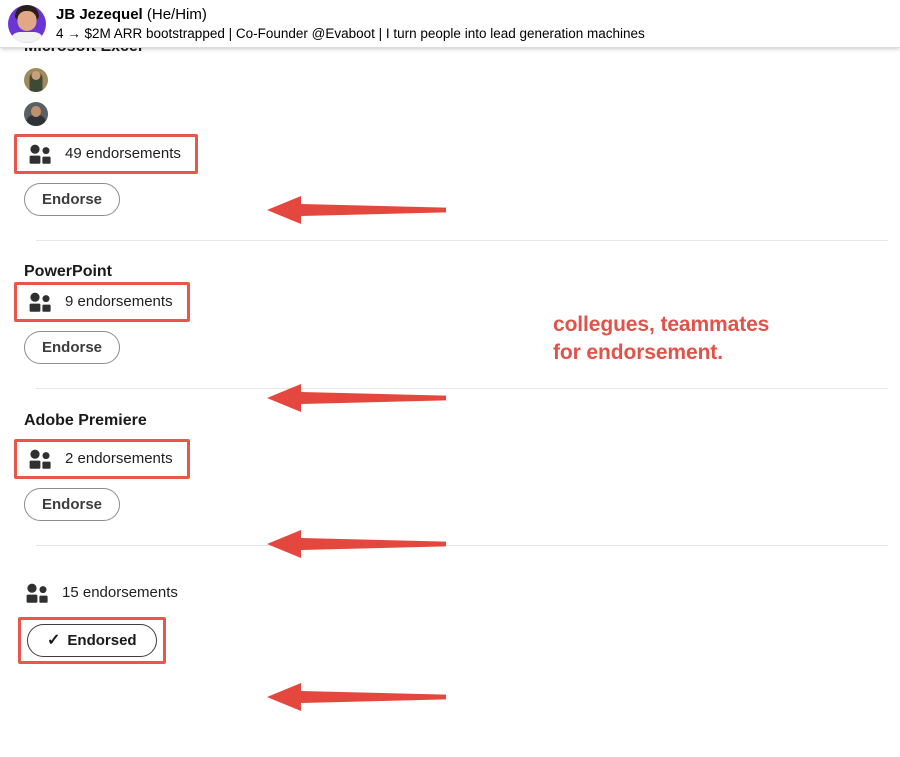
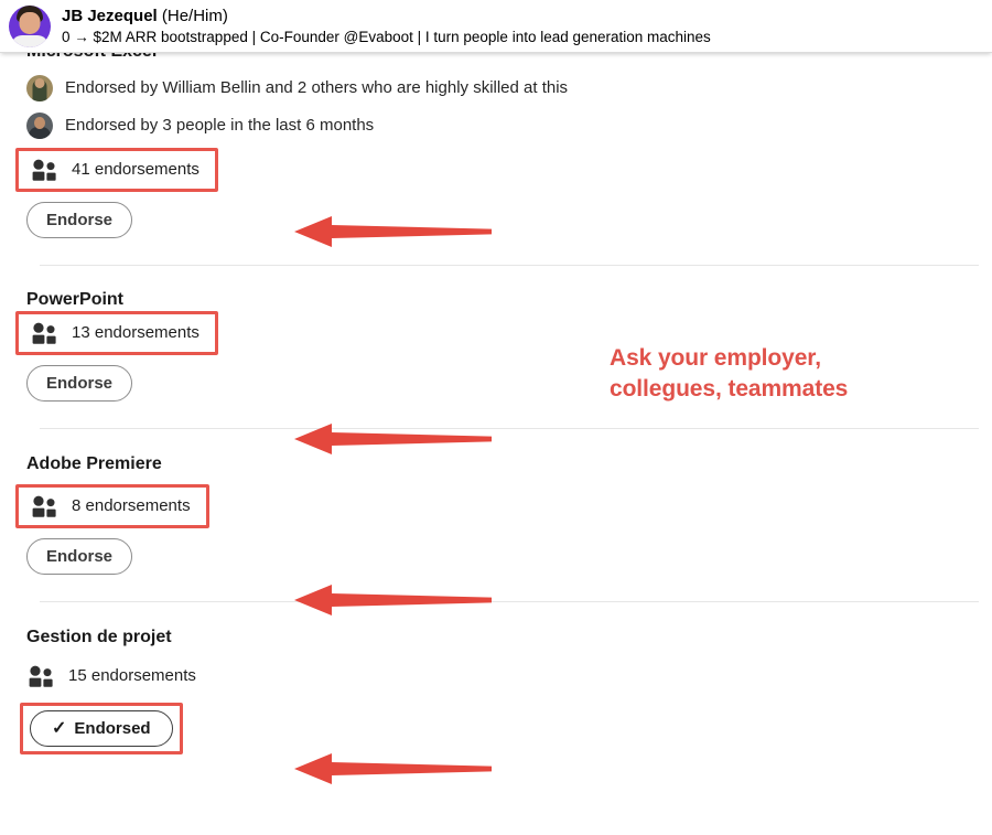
+ Endorsed by William Bellin and 2 others who are highly skilled at this
+ Endorsed by 3 people in the last 6 months
- 49 endorsements
+ 41 endorsements
  Endorse
  PowerPoint
- 9 endorsements
+ 13 endorsements
  Endorse
  Adobe Premiere
- 2 endorsements
+ 8 endorsements
  Endorse
+ Gestion de projet
  15 endorsements
  ✓
  Endorsed
+ Ask your employer,
  collegues, teammates
- for endorsement.
  JB Jezequel (He/Him)
- 4 → $2M ARR bootstrapped | Co-Founder @Evaboot | I turn people into lead generation machines
+ 0 → $2M ARR bootstrapped | Co-Founder @Evaboot | I turn people into lead generation machines
